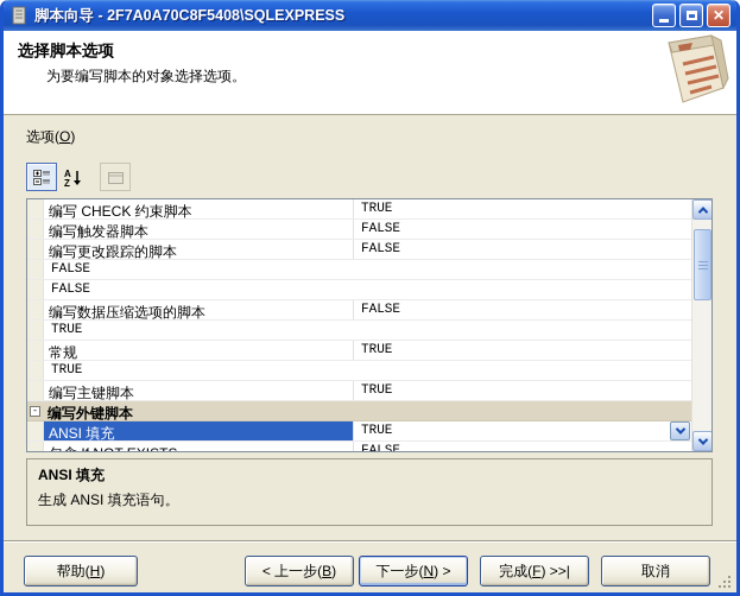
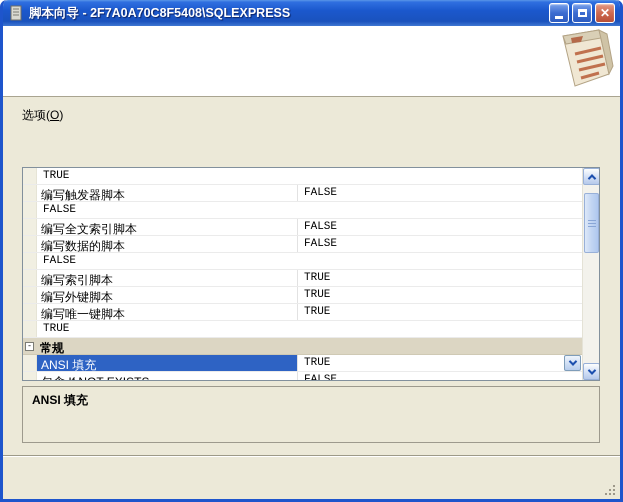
  脚本向导 - 2F7A0A70C8F5408\SQLEXPRESS
  ✕
- 选择脚本选项
- 为要编写脚本的对象选择选项。
  选项(O)
- A
- Z
- 编写 CHECK 约束脚本
  TRUE
  编写触发器脚本
  FALSE
- 编写更改跟踪的脚本
  FALSE
+ 编写全文索引脚本
  FALSE
+ 编写数据的脚本
  FALSE
- 编写数据压缩选项的脚本
  FALSE
+ 编写索引脚本
  TRUE
- 常规
+ 编写外键脚本
  TRUE
+ 编写唯一键脚本
  TRUE
- 编写主键脚本
  TRUE
  -
- 编写外键脚本
+ 常规
  ANSI 填充
  TRUE
  ANSI 填充
- 生成 ANSI 填充语句。
- 帮助(H)
- < 上一步(B)
- 下一步(N) >
- 完成(F) >>|
- 取消
